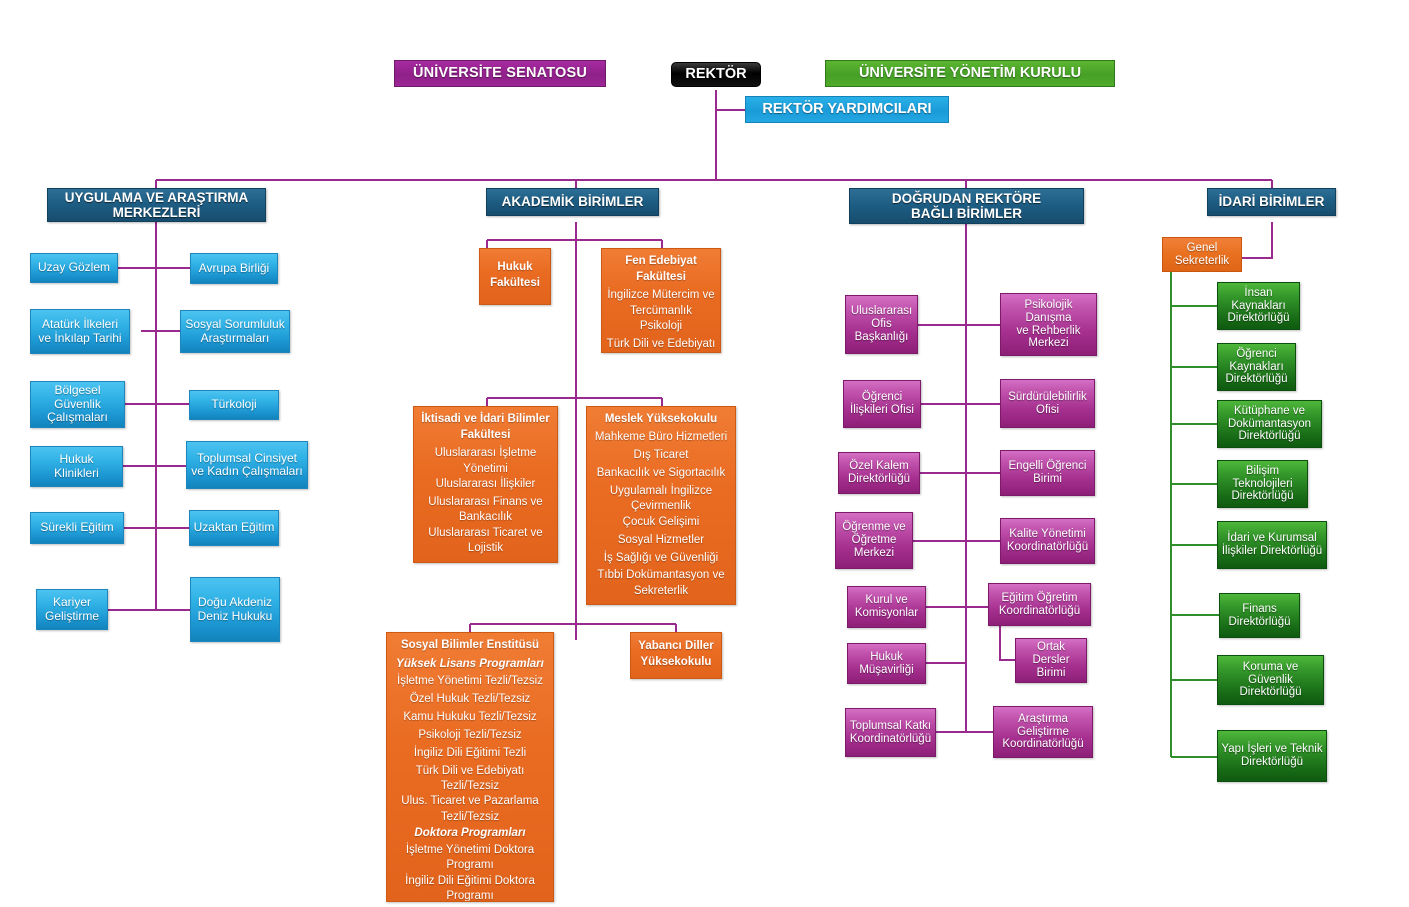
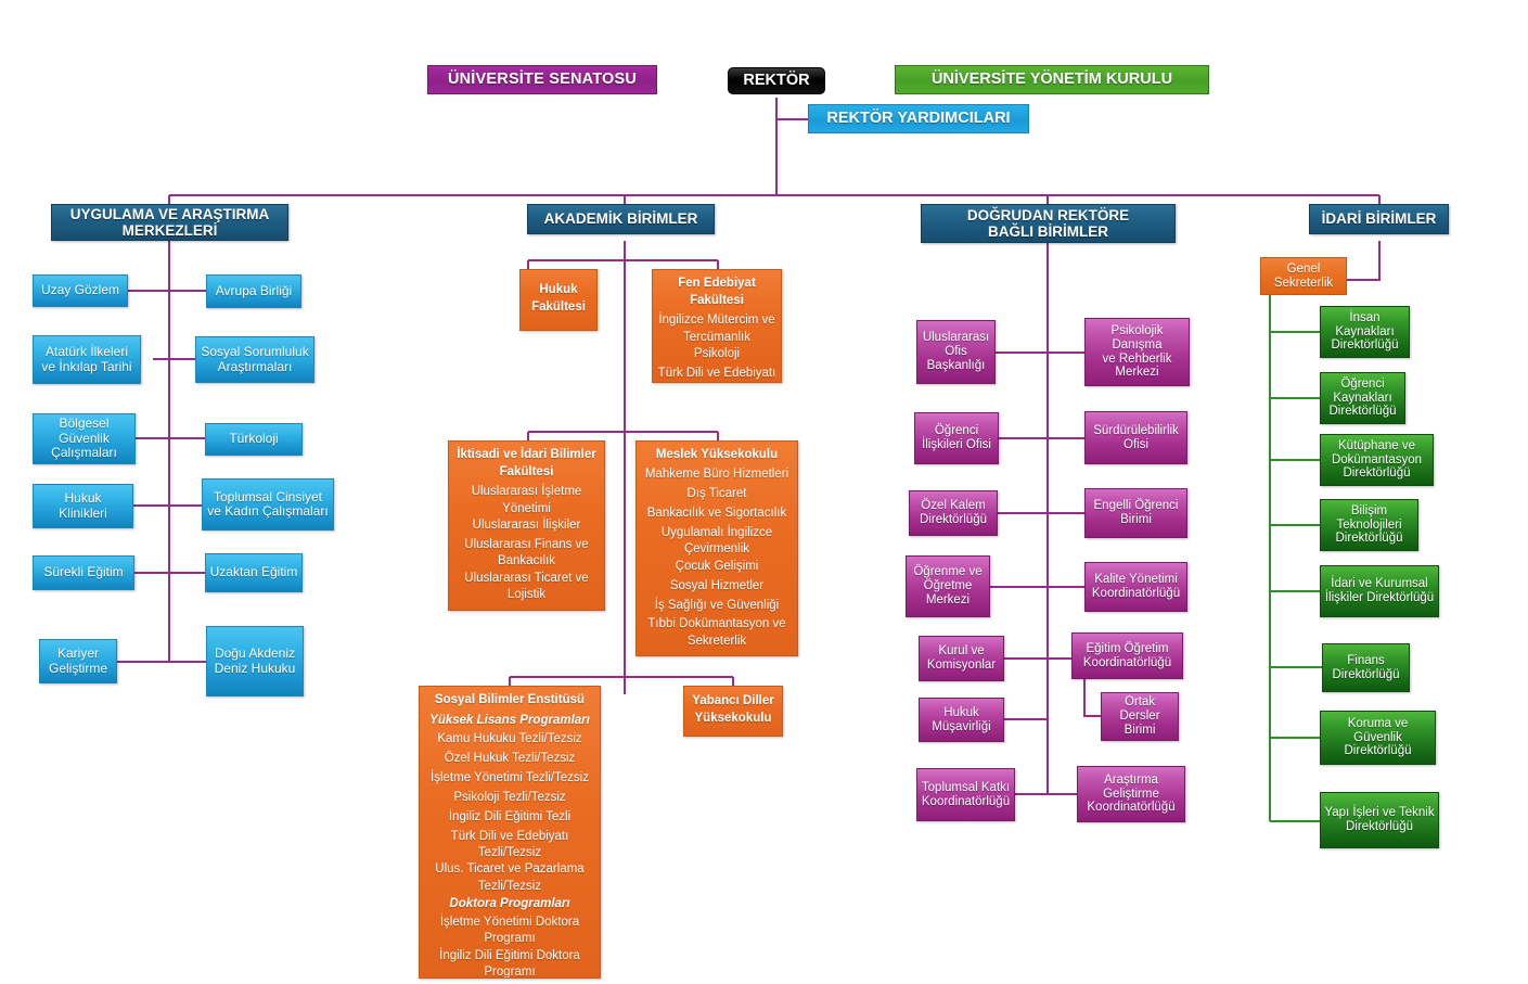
  ÜNİVERSİTE SENATOSU
  REKTÖR
  ÜNİVERSİTE YÖNETİM KURULU
  REKTÖR YARDIMCILARI
  UYGULAMA VE ARAŞTIRMA
  MERKEZLERİ
  AKADEMİK BİRİMLER
  DOĞRUDAN REKTÖRE
  BAĞLI BİRİMLER
  İDARİ BİRİMLER
  Uzay Gözlem
  Atatürk İlkeleri
  ve İnkılap Tarihi
  Bölgesel
  Güvenlik
  Çalışmaları
  Hukuk
  Klinikleri
  Sürekli Eğitim
  Kariyer
  Geliştirme
  Avrupa Birliği
  Sosyal Sorumluluk
  Araştırmaları
  Türkoloji
  Toplumsal Cinsiyet
  ve Kadın Çalışmaları
  Uzaktan Eğitim
  Doğu Akdeniz
  Deniz Hukuku
  Hukuk
  Fakültesi
  Fen Edebiyat
  Fakültesi
  İngilizce Mütercim ve
  Tercümanlık
  Psikoloji
  Türk Dili ve Edebiyatı
  İktisadi ve İdari Bilimler
  Fakültesi
  Uluslararası İşletme
  Yönetimi
  Uluslararası İlişkiler
  Uluslararası Finans ve
  Bankacılık
  Uluslararası Ticaret ve
  Lojistik
  Meslek Yüksekokulu
  Mahkeme Büro Hizmetleri
  Dış Ticaret
  Bankacılık ve Sigortacılık
  Uygulamalı İngilizce
  Çevirmenlik
  Çocuk Gelişimi
  Sosyal Hizmetler
  İş Sağlığı ve Güvenliği
  Tıbbi Dokümantasyon ve
  Sekreterlik
  Sosyal Bilimler Enstitüsü
  Yüksek Lisans Programları
- İşletme Yönetimi Tezli/Tezsiz
+ Kamu Hukuku Tezli/Tezsiz
  Özel Hukuk Tezli/Tezsiz
- Kamu Hukuku Tezli/Tezsiz
+ İşletme Yönetimi Tezli/Tezsiz
  Psikoloji Tezli/Tezsiz
  İngiliz Dili Eğitimi Tezli
  Türk Dili ve Edebiyatı
  Tezli/Tezsiz
  Ulus. Ticaret ve Pazarlama
  Tezli/Tezsiz
  Doktora Programları
  İşletme Yönetimi Doktora
  Programı
  İngiliz Dili Eğitimi Doktora
  Programı
  Yabancı Diller
  Yüksekokulu
  Uluslararası
  Ofis
  Başkanlığı
  Öğrenci
  İlişkileri Ofisi
  Özel Kalem
  Direktörlüğü
  Öğrenme ve
  Öğretme
  Merkezi
  Kurul ve
  Komisyonlar
  Hukuk
  Müşavirliği
  Toplumsal Katkı
  Koordinatörlüğü
  Psikolojik Danışma
  ve Rehberlik
  Merkezi
  Sürdürülebilirlik
  Ofisi
  Engelli Öğrenci
  Birimi
  Kalite Yönetimi
  Koordinatörlüğü
  Eğitim Öğretim
  Koordinatörlüğü
  Ortak
  Dersler
  Birimi
  Araştırma
  Geliştirme
  Koordinatörlüğü
  Genel
  Sekreterlik
  İnsan
  Kaynakları
  Direktörlüğü
  Öğrenci
  Kaynakları
  Direktörlüğü
  Kütüphane ve
  Dokümantasyon
  Direktörlüğü
  Bilişim
  Teknolojileri
  Direktörlüğü
  İdari ve Kurumsal
  İlişkiler Direktörlüğü
  Finans
  Direktörlüğü
  Koruma ve
  Güvenlik
  Direktörlüğü
  Yapı İşleri ve Teknik
  Direktörlüğü
